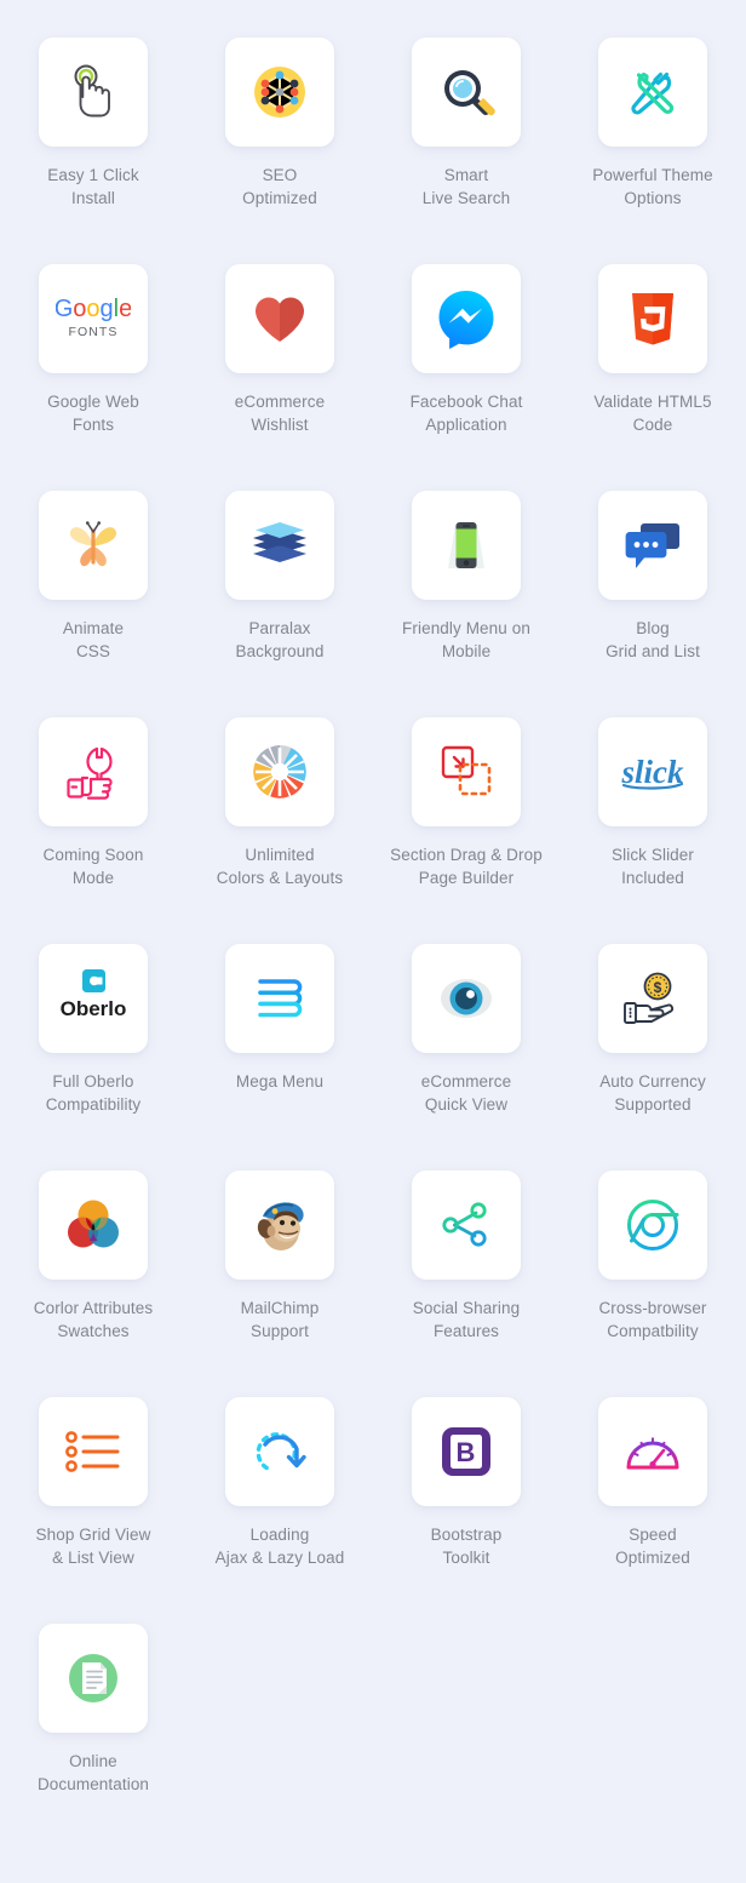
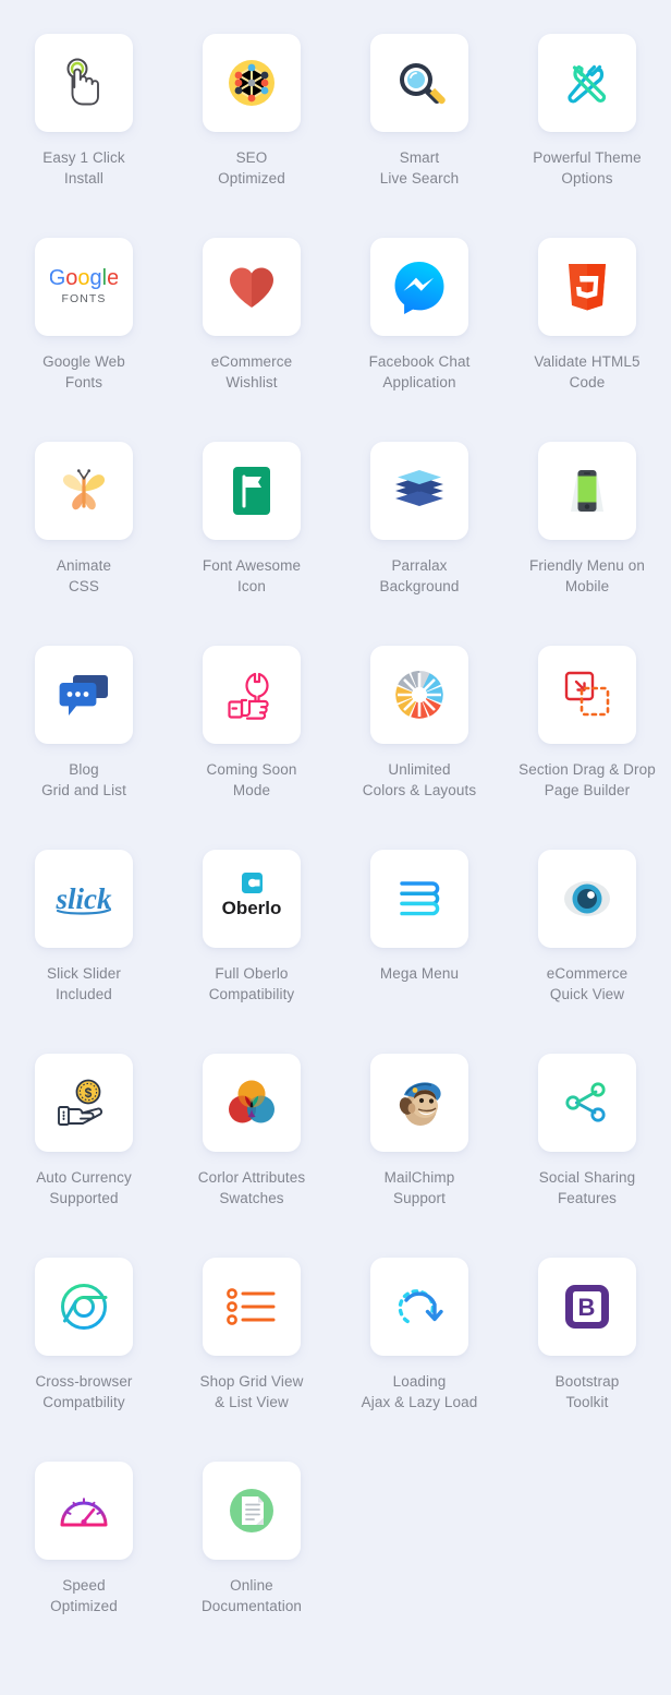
  Easy 1 Click
  Install
  SEO
  Optimized
  Smart
  Live Search
  Powerful Theme
  Options
  Google
  FONTS
  Google Web
  Fonts
  eCommerce
  Wishlist
  Facebook Chat
  Application
  Validate HTML5
  Code
  Animate
  CSS
+ Font Awesome
+ Icon
  Parralax
  Background
  Friendly Menu on
  Mobile
  Blog
  Grid and List
  Coming Soon
  Mode
  Unlimited
  Colors & Layouts
  Section Drag & Drop
  Page Builder
  slick
  Slick Slider
  Included
  Oberlo
  Full Oberlo
  Compatibility
  Mega Menu
  eCommerce
  Quick View
  $
  Auto Currency
  Supported
  Corlor Attributes
  Swatches
  MailChimp
  Support
  Social Sharing
  Features
  Cross-browser
  Compatbility
  Shop Grid View
  & List View
  Loading
  Ajax & Lazy Load
  B
  Bootstrap
  Toolkit
  Speed
  Optimized
  Online
  Documentation
